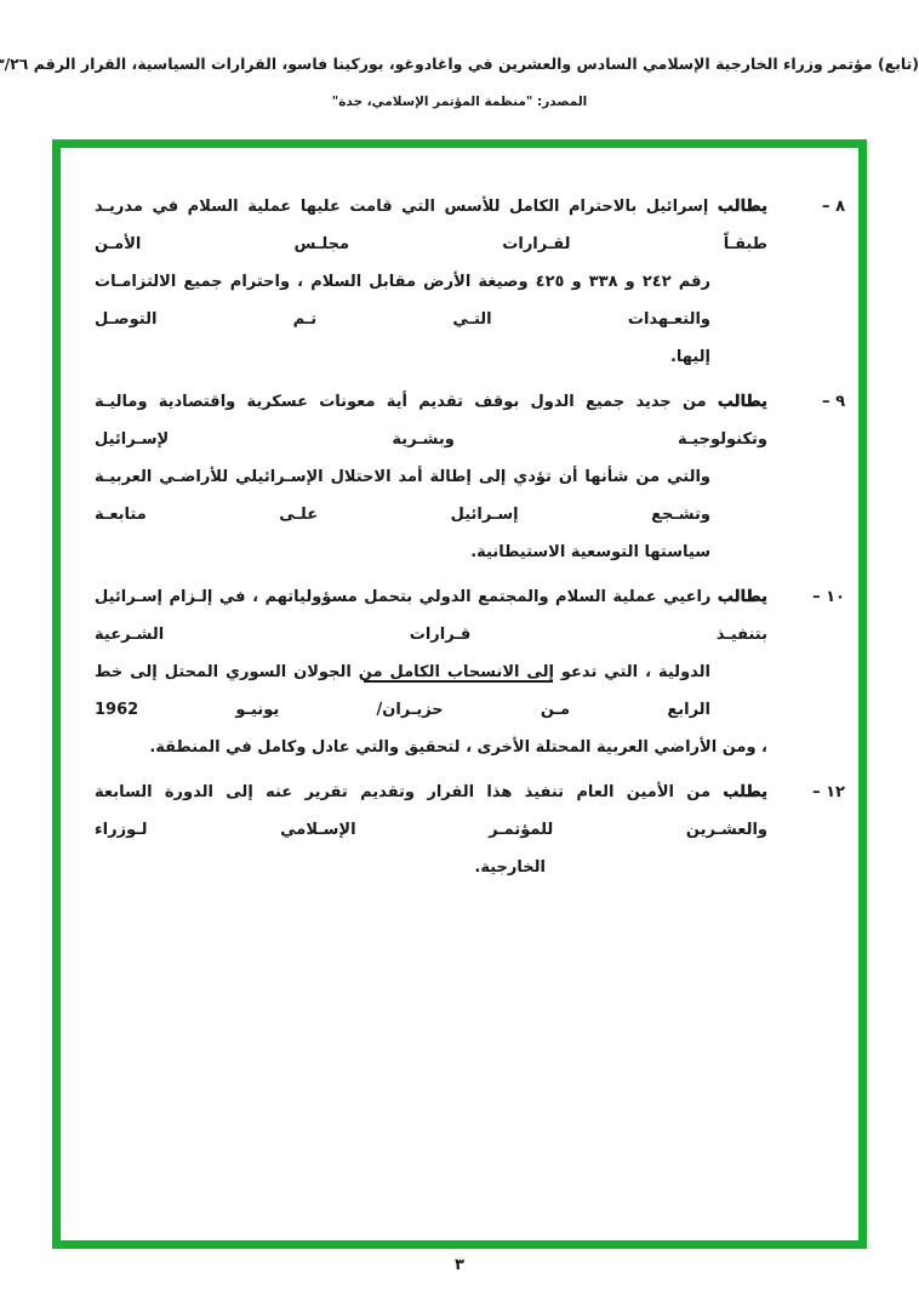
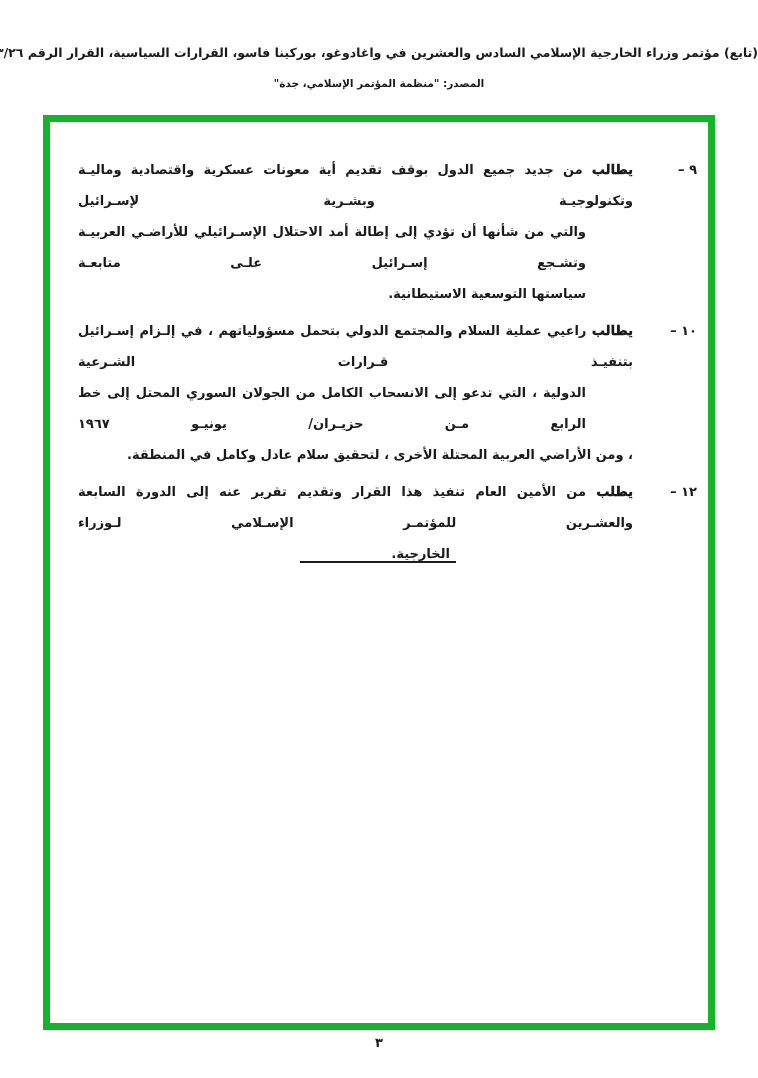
  (تابع) مؤتمر وزراء الخارجية الإسلامي السادس والعشرين في واغادوغو، بوركينا فاسو، القرارات السياسية، القرار الرقم /٢٦
  المصدر: "منظمة المؤتمر الإسلامي، جدة"
- ٨ –
- يطالب إسرائيل بالاحترام الكامل للأسس التي قامت عليها عملية السلام في مدريـد طبقـاً لقـرارات مجلـس الأمـن
- رقم ٢٤٢ و ٣٣٨ و ٤٢٥ وصيغة الأرض مقابل السلام ، واحترام جميع الالتزامـات والتعـهدات التـي تـم التوصـل
- إليها.
  ٩ –
  يطالب من جديد جميع الدول بوقف تقديم أية معونات عسكرية واقتصادية وماليـة وتكنولوجيـة وبشـرية لإسـرائيل
  والتي من شأنها أن تؤدي إلى إطالة أمد الاحتلال الإسـرائيلي للأراضـي العربيـة وتشـجع إسـرائيل علـى متابعـة
  سياستها التوسعية الاستيطانية.
  ١٠ –
  يطالب راعيي عملية السلام والمجتمع الدولي بتحمل مسؤولياتهم ، في إلـزام إسـرائيل بتنفيـذ قـرارات الشـرعية
- الدولية ، التي تدعو إلى الانسحاب الكامل من الجولان السوري المحتل إلى خط الرابع مـن حزيـران/ يونيـو 1962
+ الدولية ، التي تدعو إلى الانسحاب الكامل من الجولان السوري المحتل إلى خط الرابع مـن حزيـران/ يونيـو ١٩٦٧
- ، ومن الأراضي العربية المحتلة الأخرى ، لتحقيق والتي عادل وكامل في المنطقة.
+ ، ومن الأراضي العربية المحتلة الأخرى ، لتحقيق سلام عادل وكامل في المنطقة.
  ١٢ –
  يطلب من الأمين العام تنفيذ هذا القرار وتقديم تقرير عنه إلى الدورة السابعة والعشـرين للمؤتمـر الإسـلامي لـوزراء
  الخارجية.
  ٣
